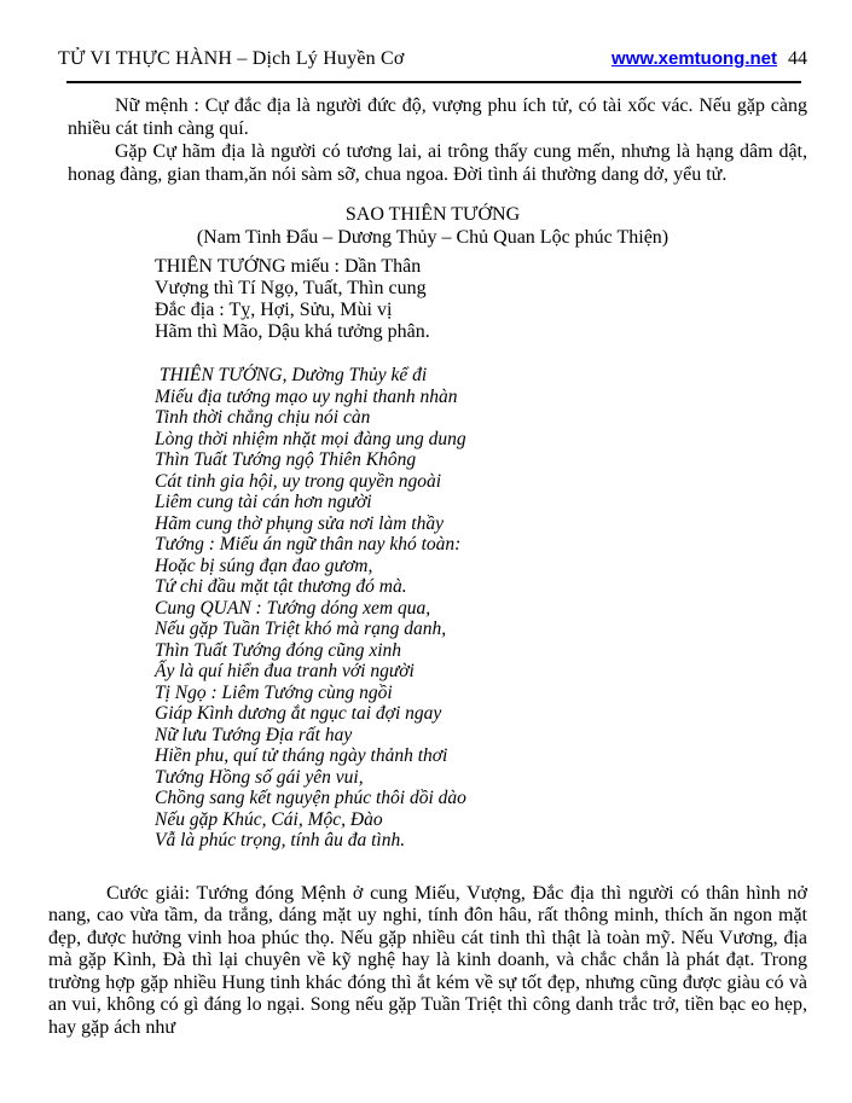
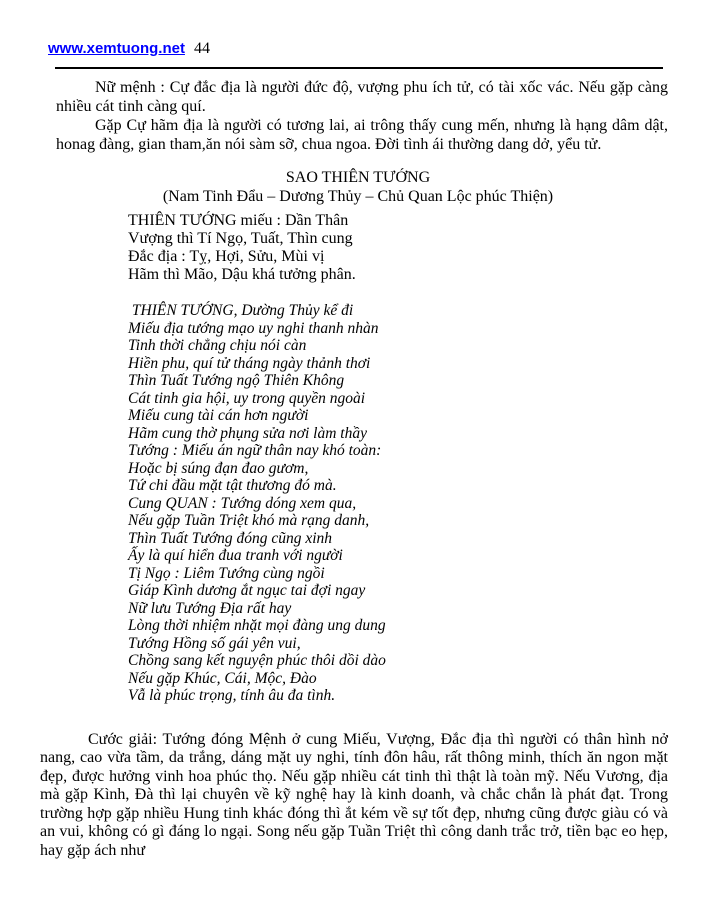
- TỬ VI THỰC HÀNH – Dịch Lý Huyền Cơ
  www.xemtuong.net
  44
  Nữ mệnh : Cự đắc địa là người đức độ, vượng phu ích tử, có tài xốc vác. Nếu gặp càng nhiều cát tinh càng quí.
  Gặp Cự hãm địa là người có tương lai, ai trông thấy cung mến, nhưng là hạng dâm dật, honag đàng, gian tham,ăn nói sàm sỡ, chua ngoa. Đời tình ái thường dang dở, yểu tử.
  SAO THIÊN TƯỚNG
  (Nam Tinh Đẩu – Dương Thủy – Chủ Quan Lộc phúc Thiện)
  THIÊN TƯỚNG miếu : Dần Thân
  Vượng thì Tí Ngọ, Tuất, Thìn cung
  Đắc địa : Tỵ, Hợi, Sửu, Mùi vị
  Hãm thì Mão, Dậu khá tưởng phân.
  THIÊN TƯỚNG, Dường Thủy kể đi
  Miếu địa tướng mạo uy nghi thanh nhàn
  Tinh thời chẳng chịu nói càn
- Lòng thời nhiệm nhặt mọi đàng ung dung
+ Hiền phu, quí tử tháng ngày thảnh thơi
  Thìn Tuất Tướng ngộ Thiên Không
  Cát tinh gia hội, uy trong quyền ngoài
- Liêm cung tài cán hơn người
+ Miếu cung tài cán hơn người
  Hãm cung thờ phụng sửa nơi làm thầy
  Tướng : Miếu án ngữ thân nay khó toàn:
  Hoặc bị súng đạn đao gươm,
  Tứ chi đầu mặt tật thương đó mà.
  Cung QUAN : Tướng dóng xem qua,
  Nếu gặp Tuần Triệt khó mà rạng danh,
  Thìn Tuất Tướng đóng cũng xinh
  Ấy là quí hiển đua tranh với người
  Tị Ngọ : Liêm Tướng cùng ngồi
  Giáp Kình dương ắt ngục tai đợi ngay
  Nữ lưu Tướng Địa rất hay
- Hiền phu, quí tử tháng ngày thảnh thơi
+ Lòng thời nhiệm nhặt mọi đàng ung dung
  Tướng Hồng số gái yên vui,
  Chồng sang kết nguyện phúc thôi dồi dào
  Nếu gặp Khúc, Cái, Mộc, Đào
  Vẫ là phúc trọng, tính âu đa tình.
  Cước giải: Tướng đóng Mệnh ở cung Miếu, Vượng, Đắc địa thì người có thân hình nở nang, cao vừa tầm, da trắng, dáng mặt uy nghi, tính đôn hâu, rất thông minh, thích ăn ngon mặt đẹp, được hưởng vinh hoa phúc thọ. Nếu gặp nhiều cát tinh thì thật là toàn mỹ. Nếu Vương, địa mà gặp Kình, Đà thì lại chuyên về kỹ nghệ hay là kinh doanh, và chắc chắn là phát đạt. Trong trường hợp gặp nhiều Hung tinh khác đóng thì ắt kém về sự tốt đẹp, nhưng cũng được giàu có và an vui, không có gì đáng lo ngại. Song nếu gặp Tuần Triệt thì công danh trắc trở, tiền bạc eo hẹp, hay gặp ách như
